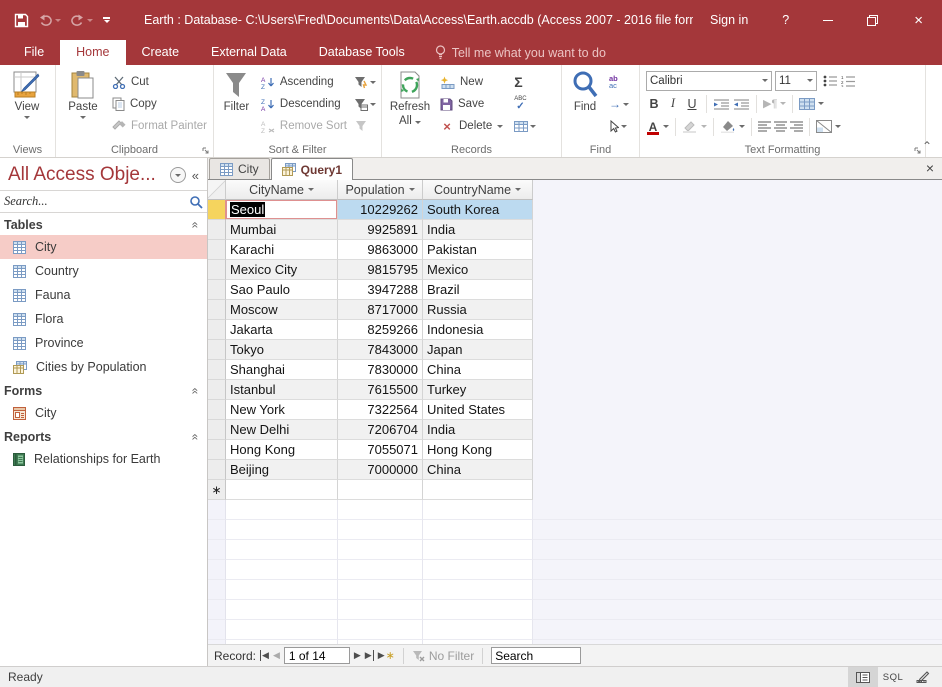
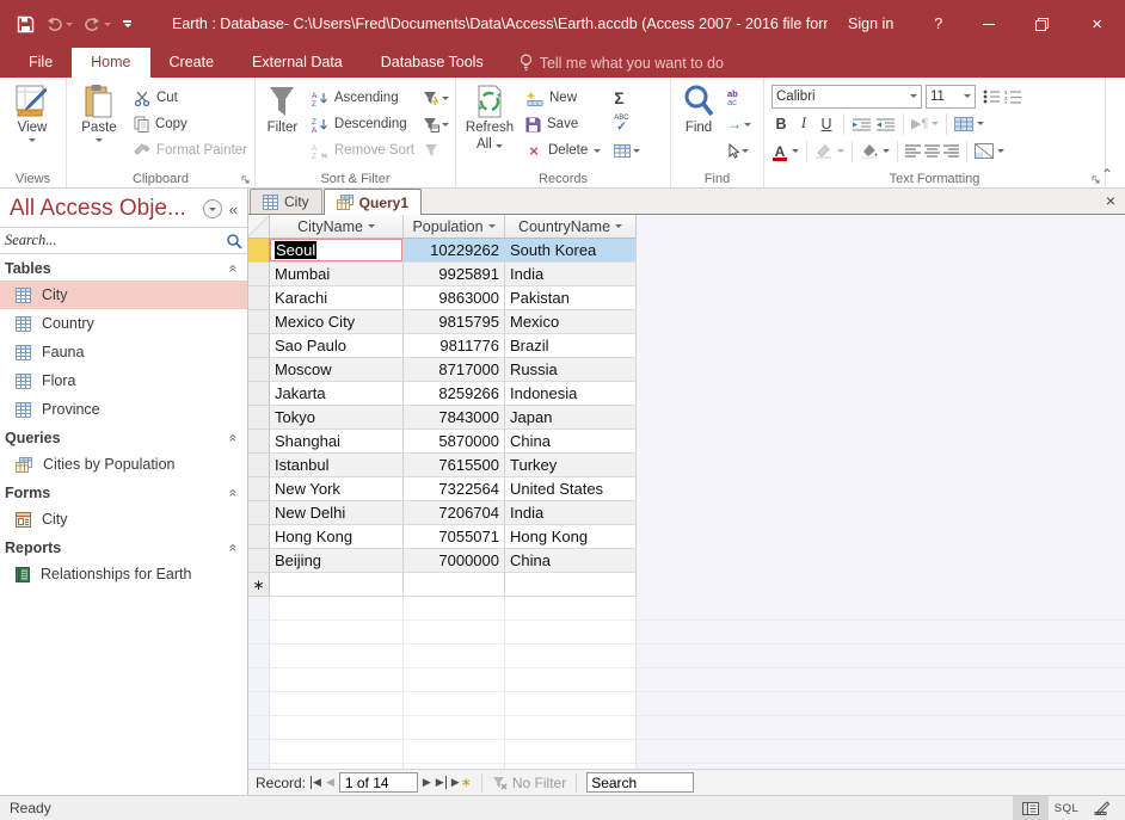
  Earth : Database- C:\Users\Fred\Documents\Data\Access\Earth.accdb (Access 2007 - 2016 file for
  Sign in
  ?
  ×
  File
  Home
  Create
  External Data
  Database Tools
  Tell me what you want to do
  View
  Views
  Paste
  Cut
  Copy
  Format Painter
  Clipboard
  Filter
  Ascending
  Descending
  Remove Sort
  Sort & Filter
  Refresh
  All
  New
  Save
  ×
  Delete
  Σ
  ✓
  Records
  Find
  ab
  ac
  →
  Find
  Calibri
  11
  B
  I
  U
  ▶¶
  A
  Text Formatting
  ⌃
  All Access Obje...
  «
  Search...
  Tables
  City
  Country
  Fauna
  Flora
  Province
+ Queries
  Cities by Population
  Forms
  City
  Reports
  Relationships for Earth
  City
  Query1
  ×
  CityName
  Population
  CountryName
  Seoul
  10229262
  South Korea
  Mumbai
  9925891
  India
  Karachi
  9863000
  Pakistan
  Mexico City
  9815795
  Mexico
  Sao Paulo
- 3947288
+ 9811776
  Brazil
  Moscow
  8717000
  Russia
  Jakarta
  8259266
  Indonesia
  Tokyo
  7843000
  Japan
  Shanghai
- 7830000
+ 5870000
  China
  Istanbul
  7615500
  Turkey
  New York
  7322564
  United States
  New Delhi
  7206704
  India
  Hong Kong
  7055071
  Hong Kong
  Beijing
  7000000
  China
  ∗
  Record:
  ◀
  ◀
  1 of 14
  ▶
  ▶
  ▶
  ∗
  No Filter
  Search
  Ready
  SQL
